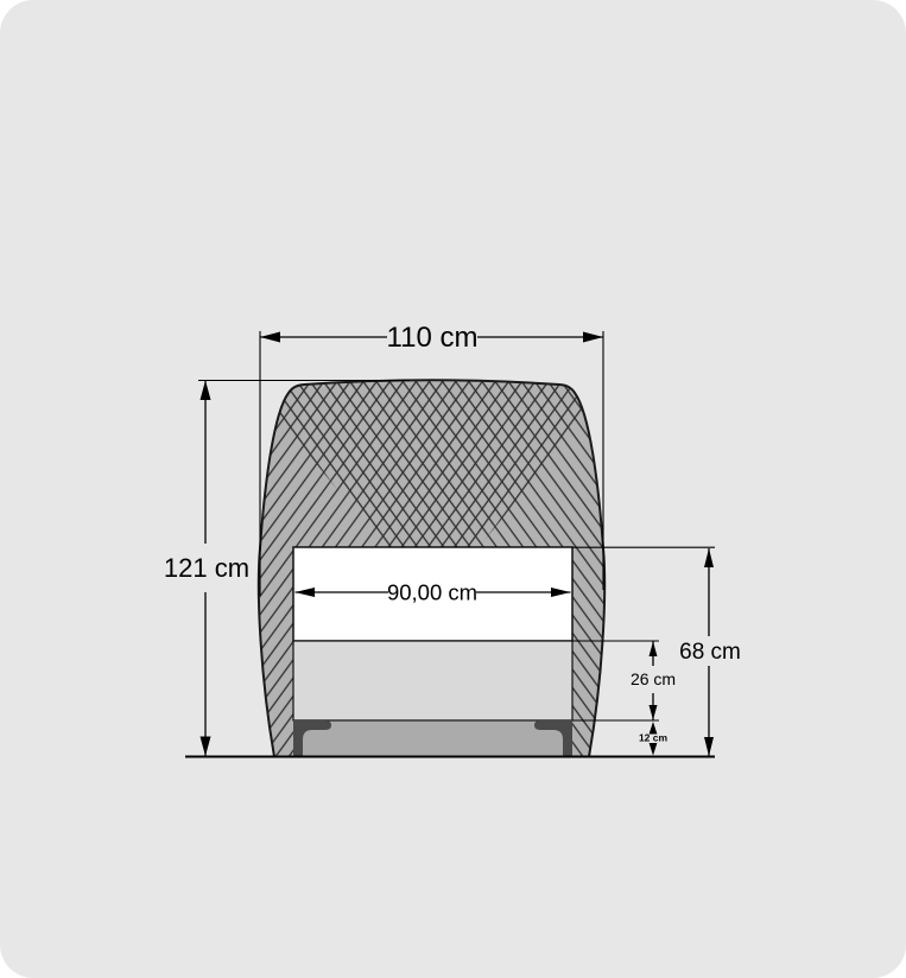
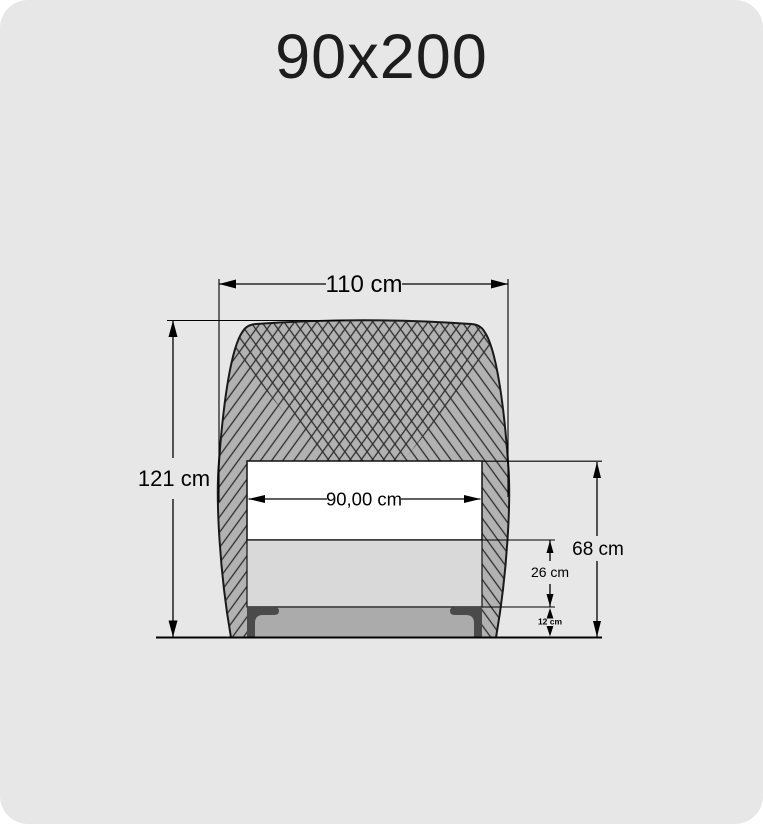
+ 90x200
  110 cm
  121 cm
  90,00 cm
  68 cm
  26 cm
  12 cm
